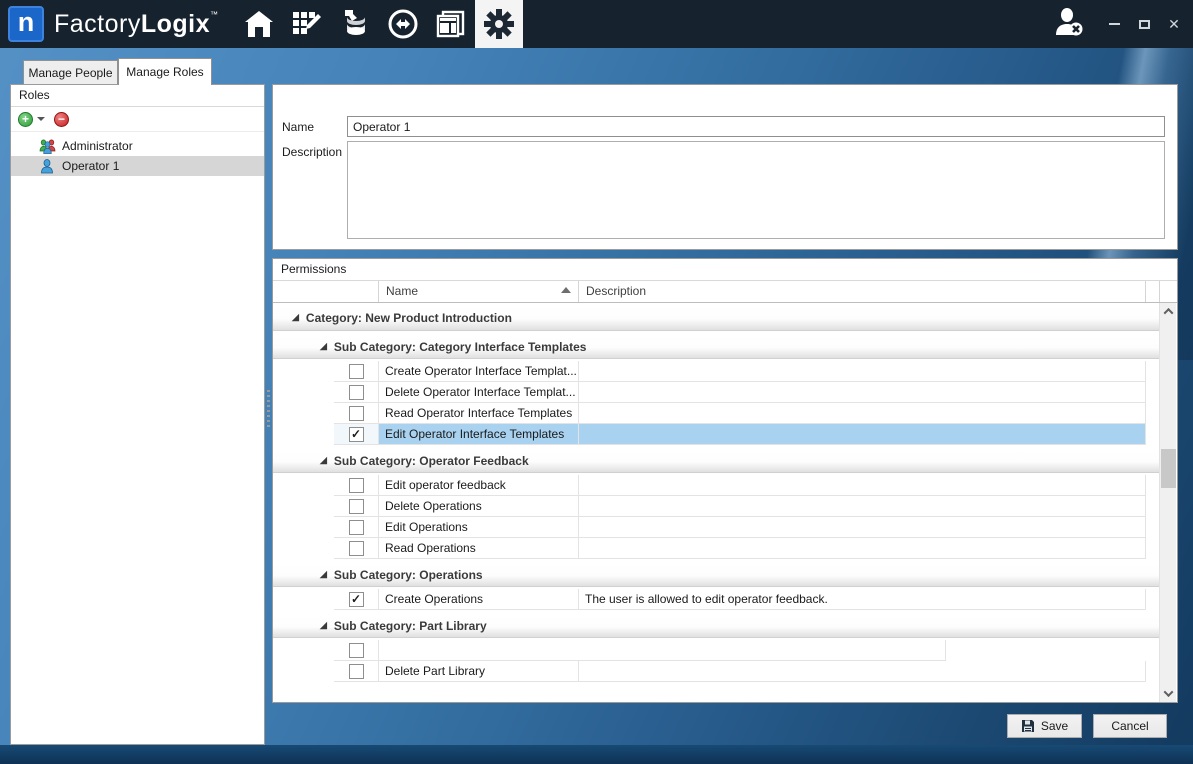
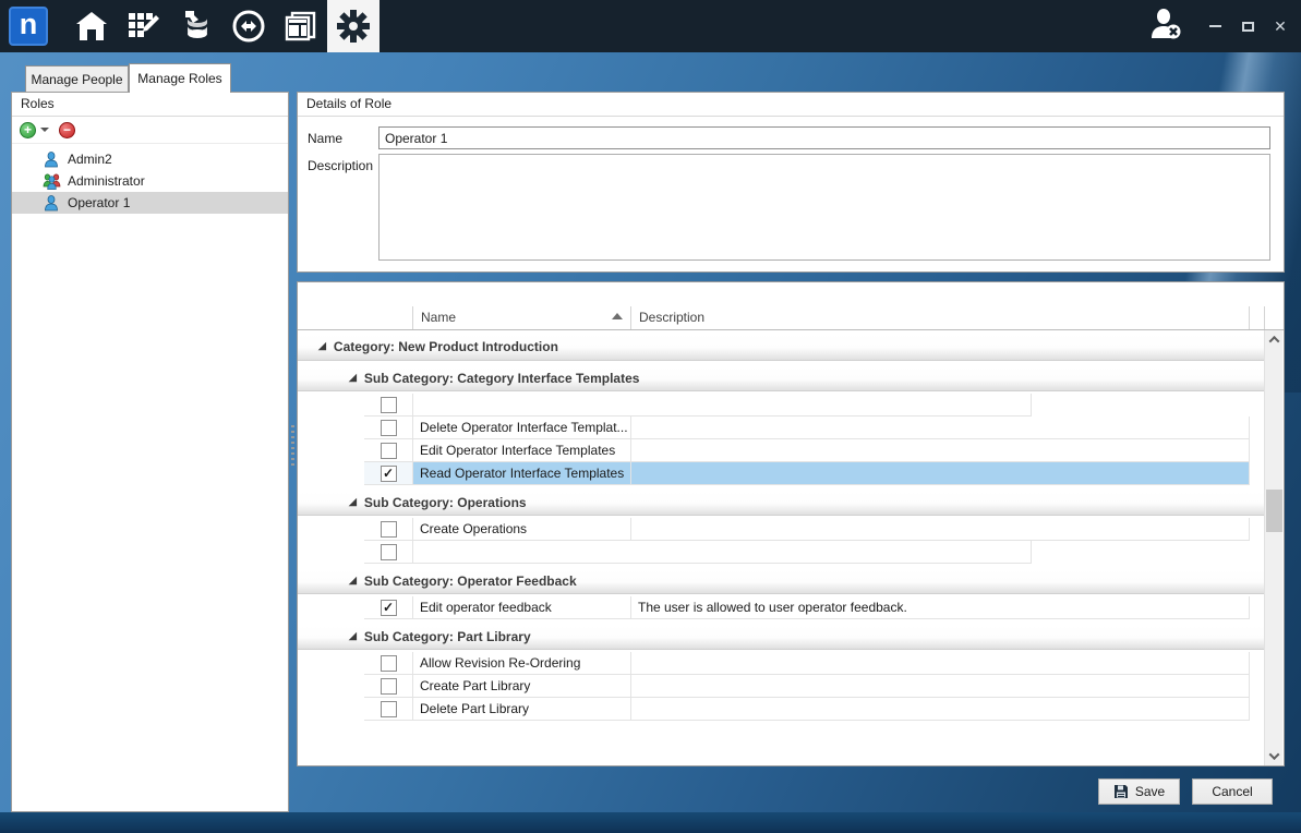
  n
- FactoryLogix™
  ✕
  Manage People
  Manage Roles
  Roles
  +
  −
+ Admin2
  Administrator
  Operator 1
+ Details of Role
  Name
  Operator 1
  Description
- Permissions
  Name
  Description
  ◢
  Category: New Product Introduction
  ◢
  Sub Category: Category Interface Templates
- Create Operator Interface Templat...
  Delete Operator Interface Templat...
- Read Operator Interface Templates
+ Edit Operator Interface Templates
  ✓
- Edit Operator Interface Templates
+ Read Operator Interface Templates
  ◢
- Sub Category: Operator Feedback
+ Sub Category: Operations
- Edit operator feedback
+ Create Operations
- Delete Operations
- Edit Operations
- Read Operations
  ◢
- Sub Category: Operations
+ Sub Category: Operator Feedback
  ✓
- Create Operations
+ Edit operator feedback
- The user is allowed to edit operator feedback.
+ The user is allowed to user operator feedback.
  ◢
  Sub Category: Part Library
+ Allow Revision Re-Ordering
+ Create Part Library
  Delete Part Library
  Save
  Cancel
